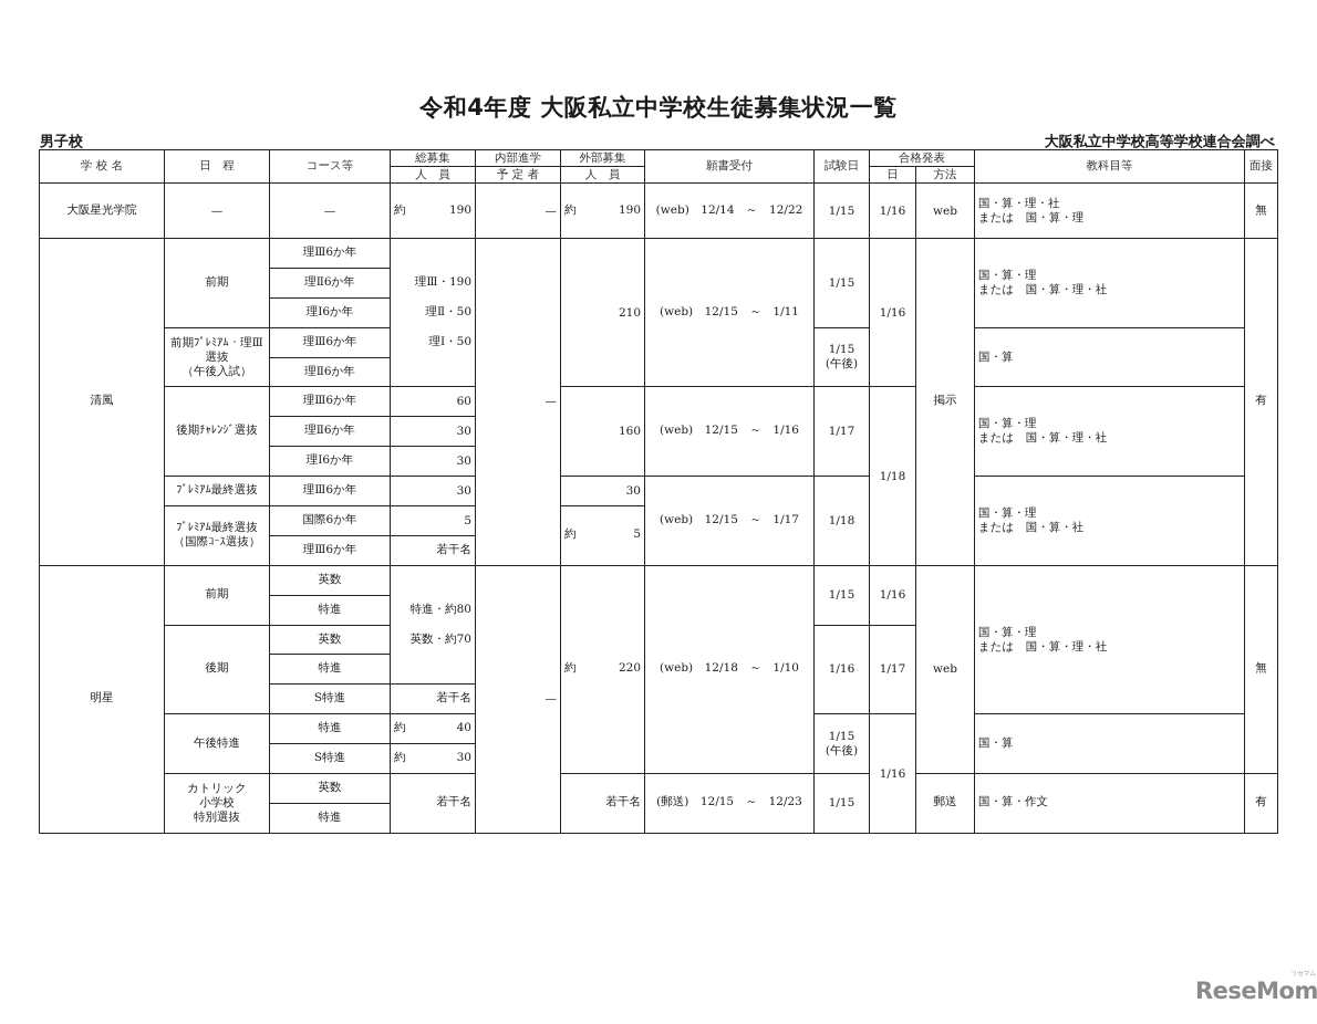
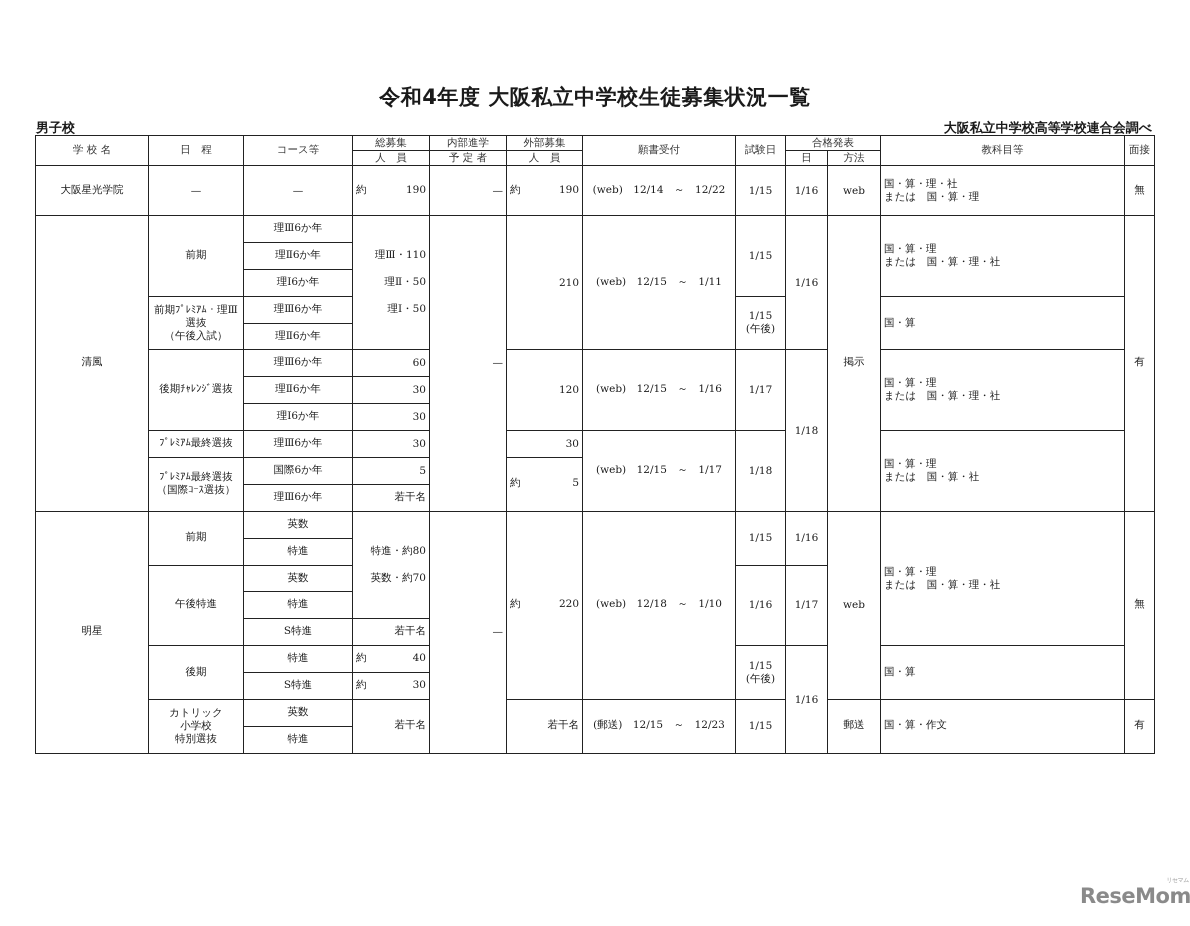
  令和4年度 大阪私立中学校生徒募集状況一覧
  男子校
  大阪私立中学校高等学校連合会調べ
  学 校 名	日 程	コース等	総募集	内部進学	外部募集	願書受付	試験日	合格発表	教科目等	面接
  人 員	予 定 者	人 員	日	方法
  大阪星光学院	—	—	約 190	—	約 190	(web) 12/14 ～ 12/22	1/15	1/16	web	国・算・理・社 または 国・算・理	無
- 清風	前期	理Ⅲ6か年	理Ⅲ・190 理Ⅱ・50 理Ⅰ・50	—	210	(web) 12/15 ～ 1/11	1/15	1/16	掲示	国・算・理 または 国・算・理・社	有
+ 清風	前期	理Ⅲ6か年	理Ⅲ・110 理Ⅱ・50 理Ⅰ・50	—	210	(web) 12/15 ～ 1/11	1/15	1/16	掲示	国・算・理 または 国・算・理・社	有
  理Ⅱ6か年
  理Ⅰ6か年
  前期ﾌﾟﾚﾐｱﾑ・理Ⅲ 選抜 （午後入試）	理Ⅲ6か年	1/15 (午後)	国・算
  理Ⅱ6か年
- 後期ﾁｬﾚﾝｼﾞ選抜	理Ⅲ6か年	60	160	(web) 12/15 ～ 1/16	1/17	1/18	国・算・理 または 国・算・理・社
+ 後期ﾁｬﾚﾝｼﾞ選抜	理Ⅲ6か年	60	120	(web) 12/15 ～ 1/16	1/17	1/18	国・算・理 または 国・算・理・社
  理Ⅱ6か年	30
  理Ⅰ6か年	30
  ﾌﾟﾚﾐｱﾑ最終選抜	理Ⅲ6か年	30	30	(web) 12/15 ～ 1/17	1/18	国・算・理 または 国・算・社
  ﾌﾟﾚﾐｱﾑ最終選抜 （国際ｺｰｽ選抜）	国際6か年	5	約 5
  理Ⅲ6か年	若干名
  明星	前期	英数	特進・約80 英数・約70	—	約 220	(web) 12/18 ～ 1/10	1/15	1/16	web	国・算・理 または 国・算・理・社	無
  特進
- 後期	英数	1/16	1/17
+ 午後特進	英数	1/16	1/17
  特進
  S特進	若干名
- 午後特進	特進	約 40	1/15 (午後)	1/16	国・算
+ 後期	特進	約 40	1/15 (午後)	1/16	国・算
  S特進	約 30
  カトリック 小学校 特別選抜	英数	若干名	若干名	(郵送) 12/15 ～ 12/23	1/15	郵送	国・算・作文	有
  特進
  ReseMom
